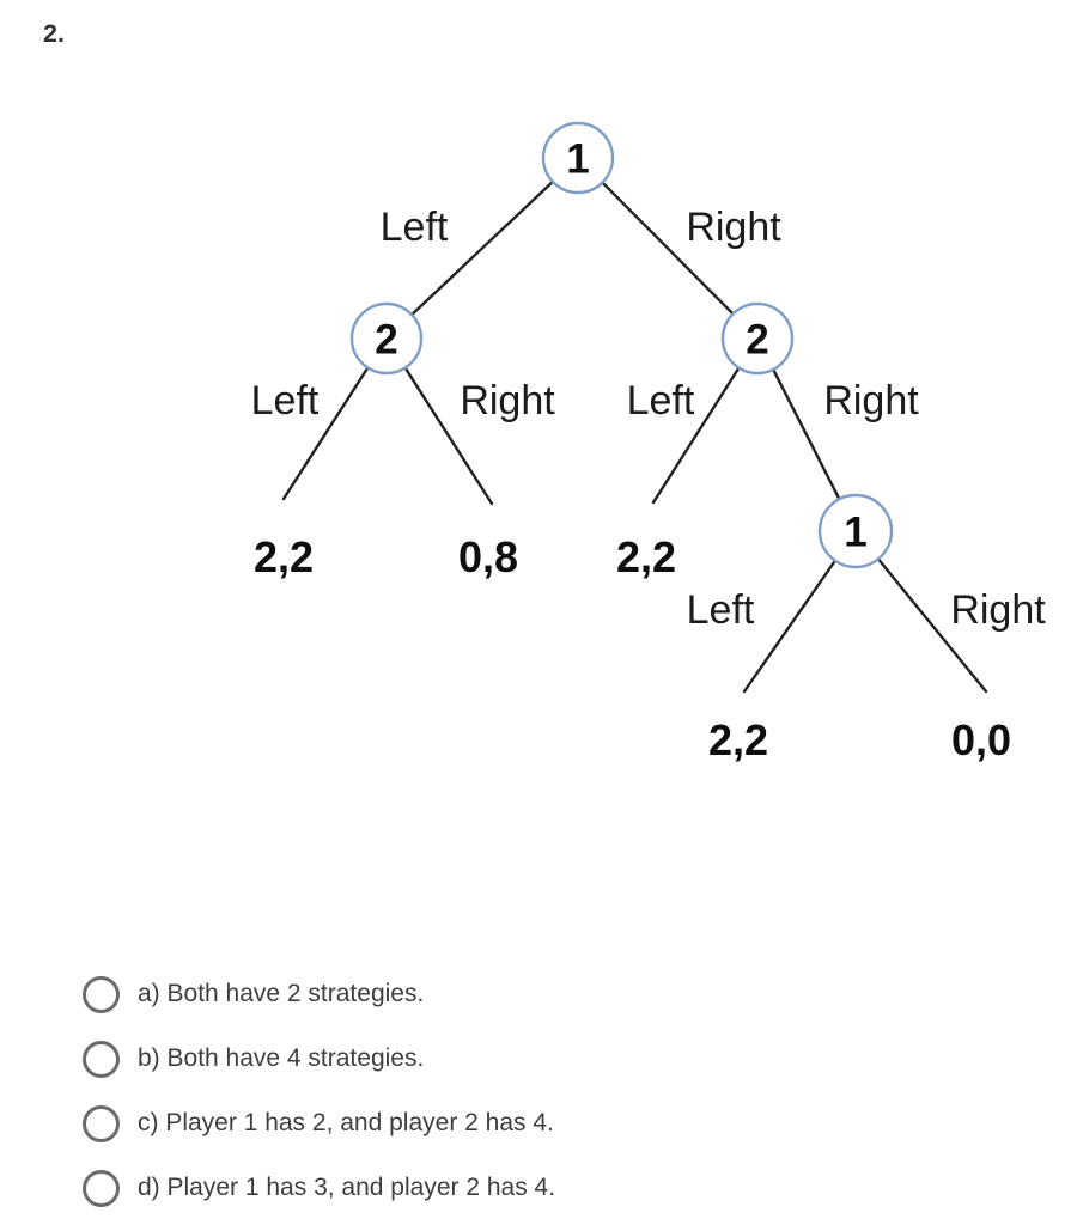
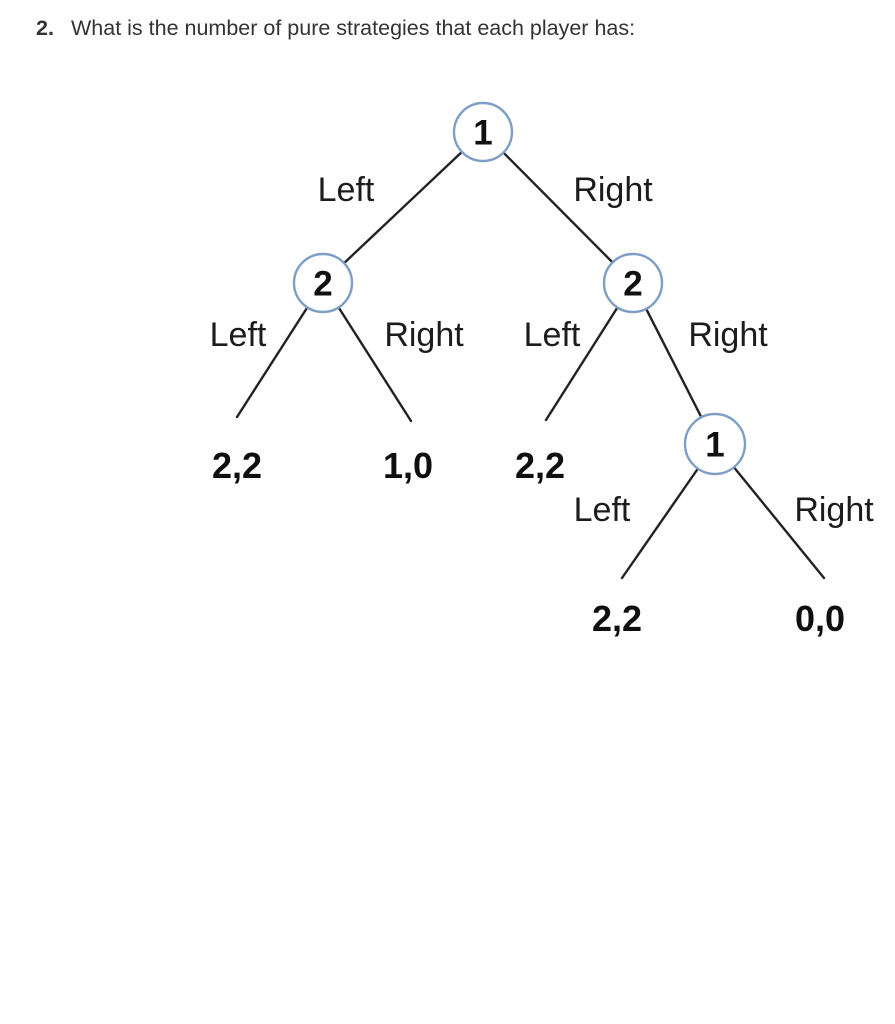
  2.
+ What is the number of pure strategies that each player has:
  Left
  Right
  Left
  Right
  Left
  Right
  Left
  Right
  2,2
- 0,8
+ 1,0
  2,2
  2,2
  0,0
  1
  2
  2
  1
- a) Both have 2 strategies.
- b) Both have 4 strategies.
- c) Player 1 has 2, and player 2 has 4.
- d) Player 1 has 3, and player 2 has 4.
